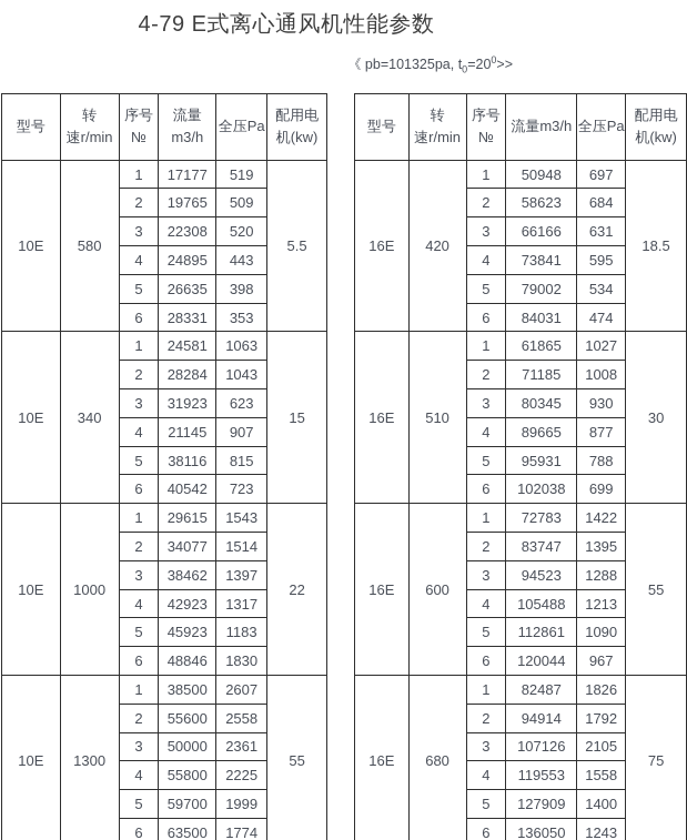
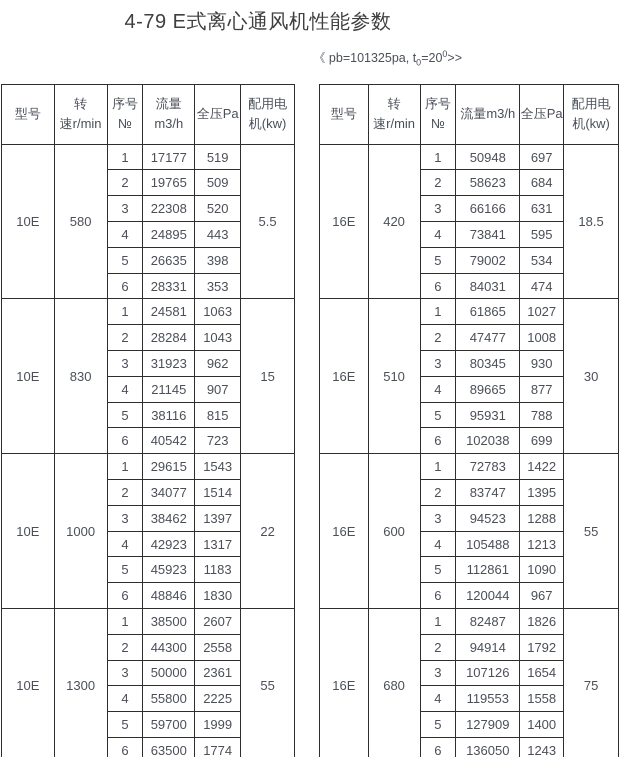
  4-79 E式离心通风机性能参数
  《 pb=101325pa, t0=200>>
  型号	转速r/min	序号№	流量m3/h	全压Pa	配用电机(kw)
  10E	580	1	17177	519	5.5
  2	19765	509
  3	22308	520
  4	24895	443
  5	26635	398
  6	28331	353
- 10E	340	1	24581	1063	15
+ 10E	830	1	24581	1063	15
  2	28284	1043
- 3	31923	623
+ 3	31923	962
  4	21145	907
  5	38116	815
  6	40542	723
  10E	1000	1	29615	1543	22
  2	34077	1514
  3	38462	1397
  4	42923	1317
  5	45923	1183
  6	48846	1830
  10E	1300	1	38500	2607	55
- 2	55600	2558
+ 2	44300	2558
  3	50000	2361
  4	55800	2225
  5	59700	1999
  6	63500	1774
  型号	转速r/min	序号№	流量m3/h	全压Pa	配用电机(kw)
  16E	420	1	50948	697	18.5
  2	58623	684
  3	66166	631
  4	73841	595
  5	79002	534
  6	84031	474
  16E	510	1	61865	1027	30
- 2	71185	1008
+ 2	47477	1008
  3	80345	930
  4	89665	877
  5	95931	788
  6	102038	699
  16E	600	1	72783	1422	55
  2	83747	1395
  3	94523	1288
  4	105488	1213
  5	112861	1090
  6	120044	967
  16E	680	1	82487	1826	75
  2	94914	1792
- 3	107126	2105
+ 3	107126	1654
  4	119553	1558
  5	127909	1400
  6	136050	1243
